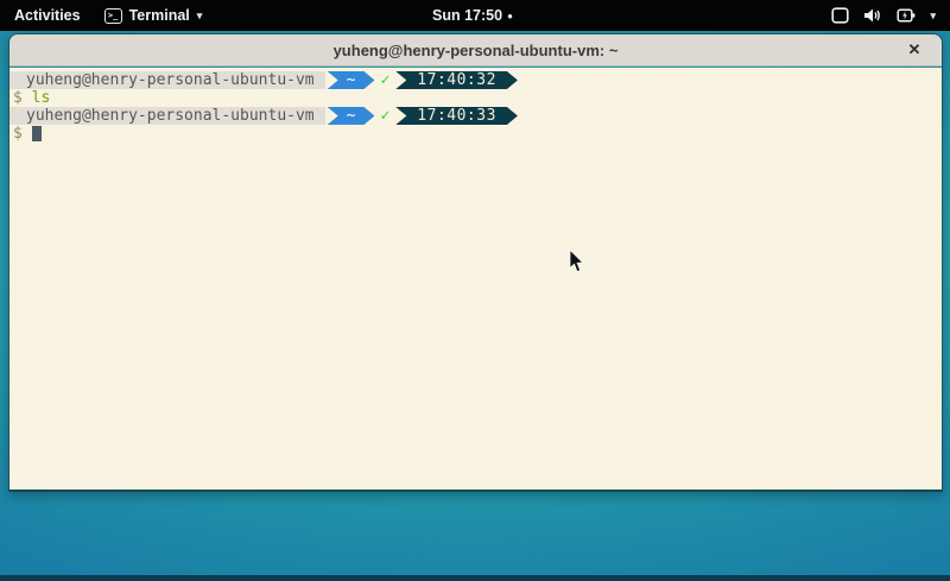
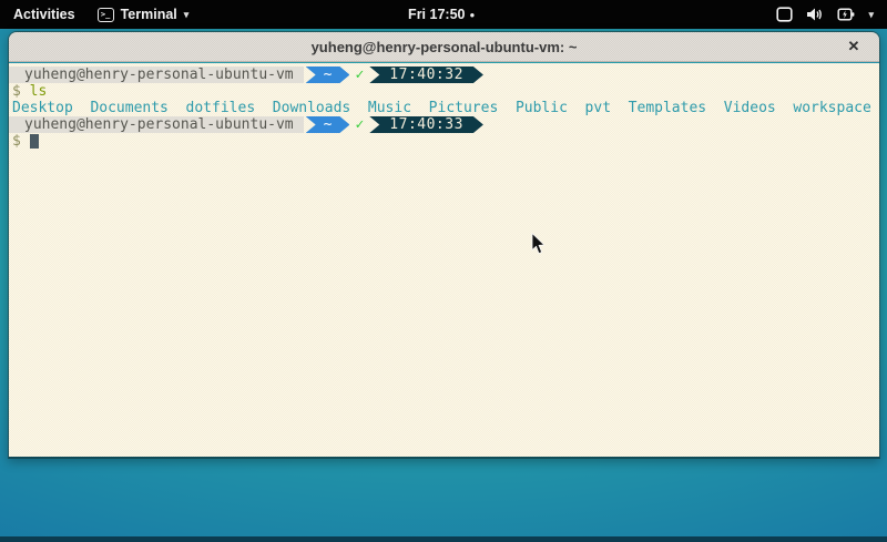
  Activities
  >_
  Terminal
  ▾
- Sun 17:50
+ Fri 17:50
  ●
  ▾
  yuheng@henry-personal-ubuntu-vm: ~
  ✕
  yuheng@henry-personal-ubuntu-vm
  ~
  ✓
  17:40:32
  $
  ls
+ Desktop
+ Documents
+ dotfiles
+ Downloads
+ Music
+ Pictures
+ Public
+ pvt
+ Templates
+ Videos
+ workspace
  yuheng@henry-personal-ubuntu-vm
  ~
  ✓
  17:40:33
  $
